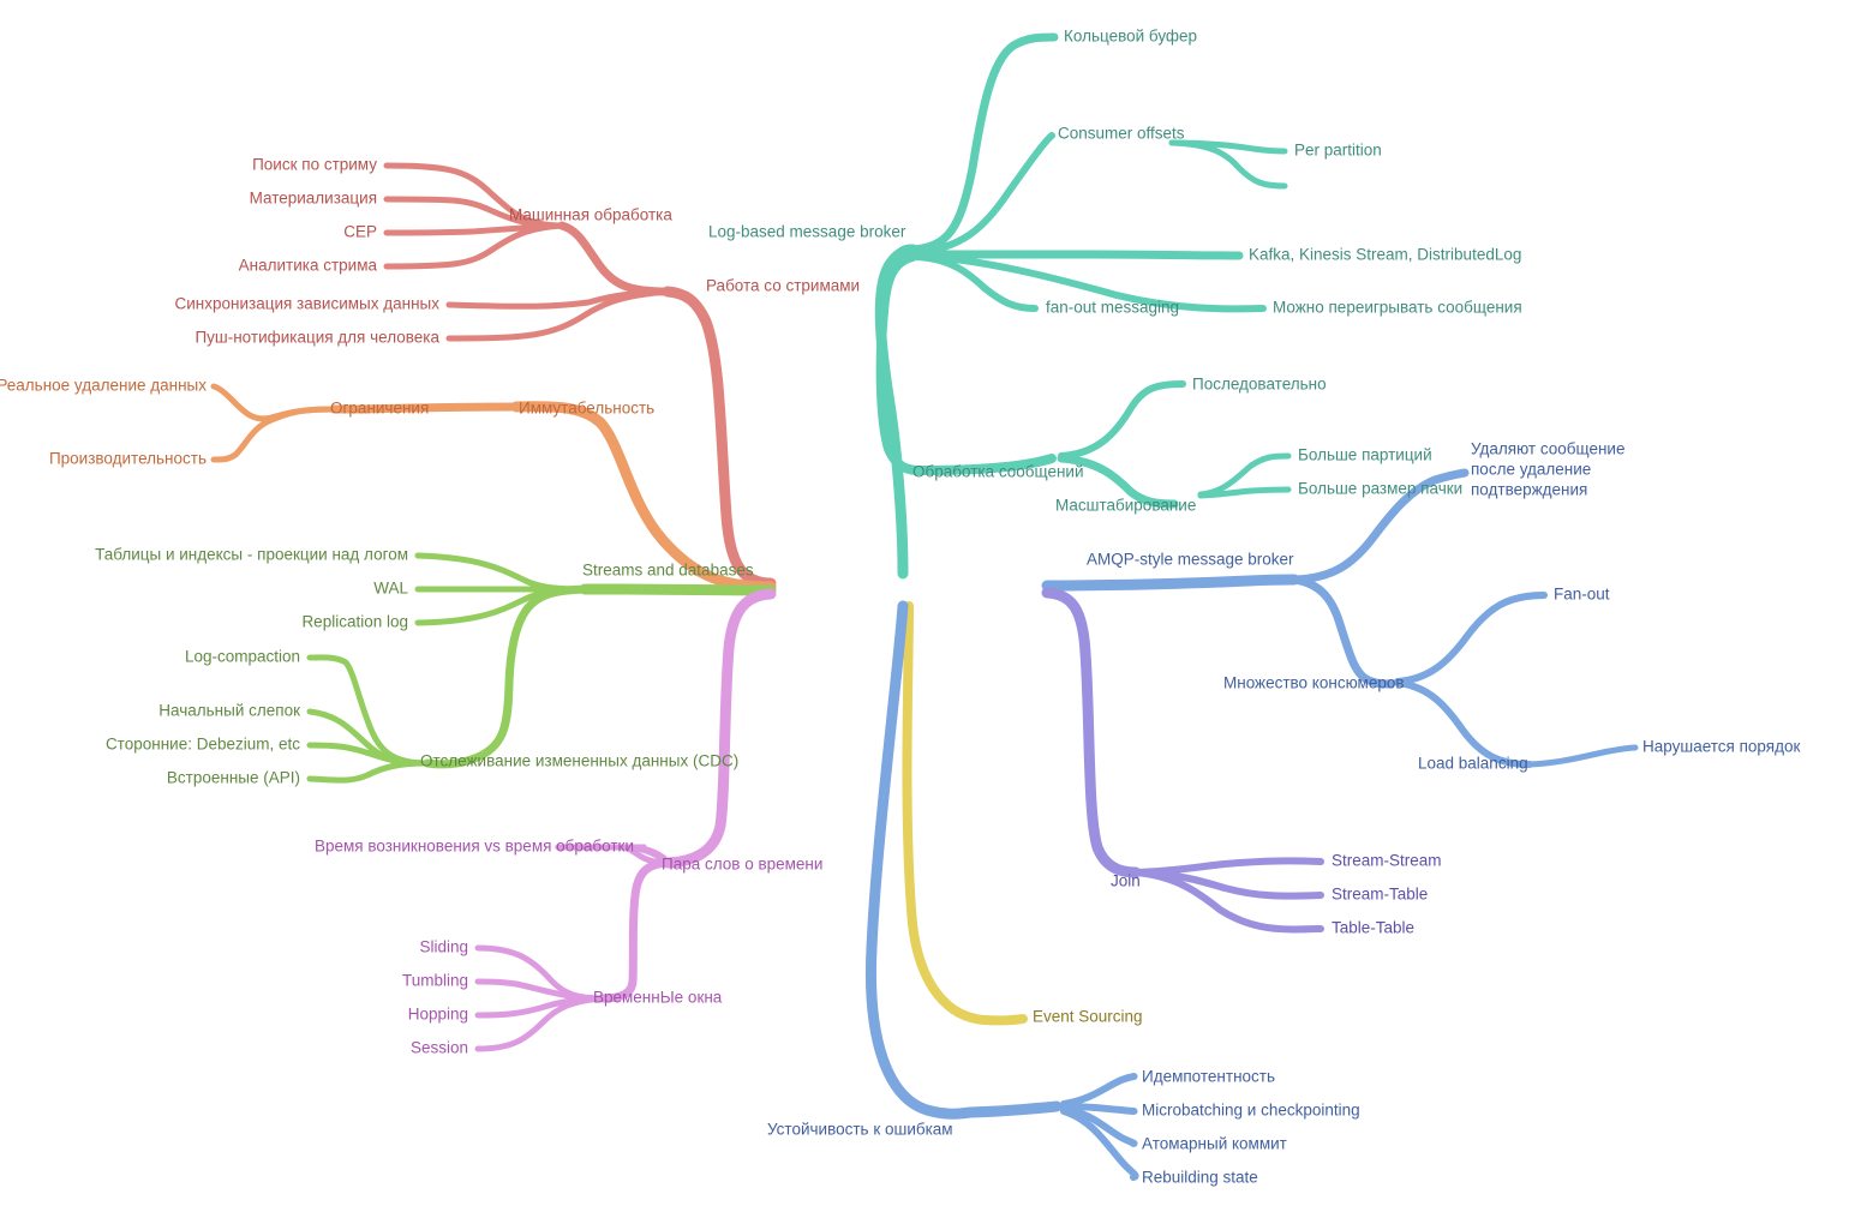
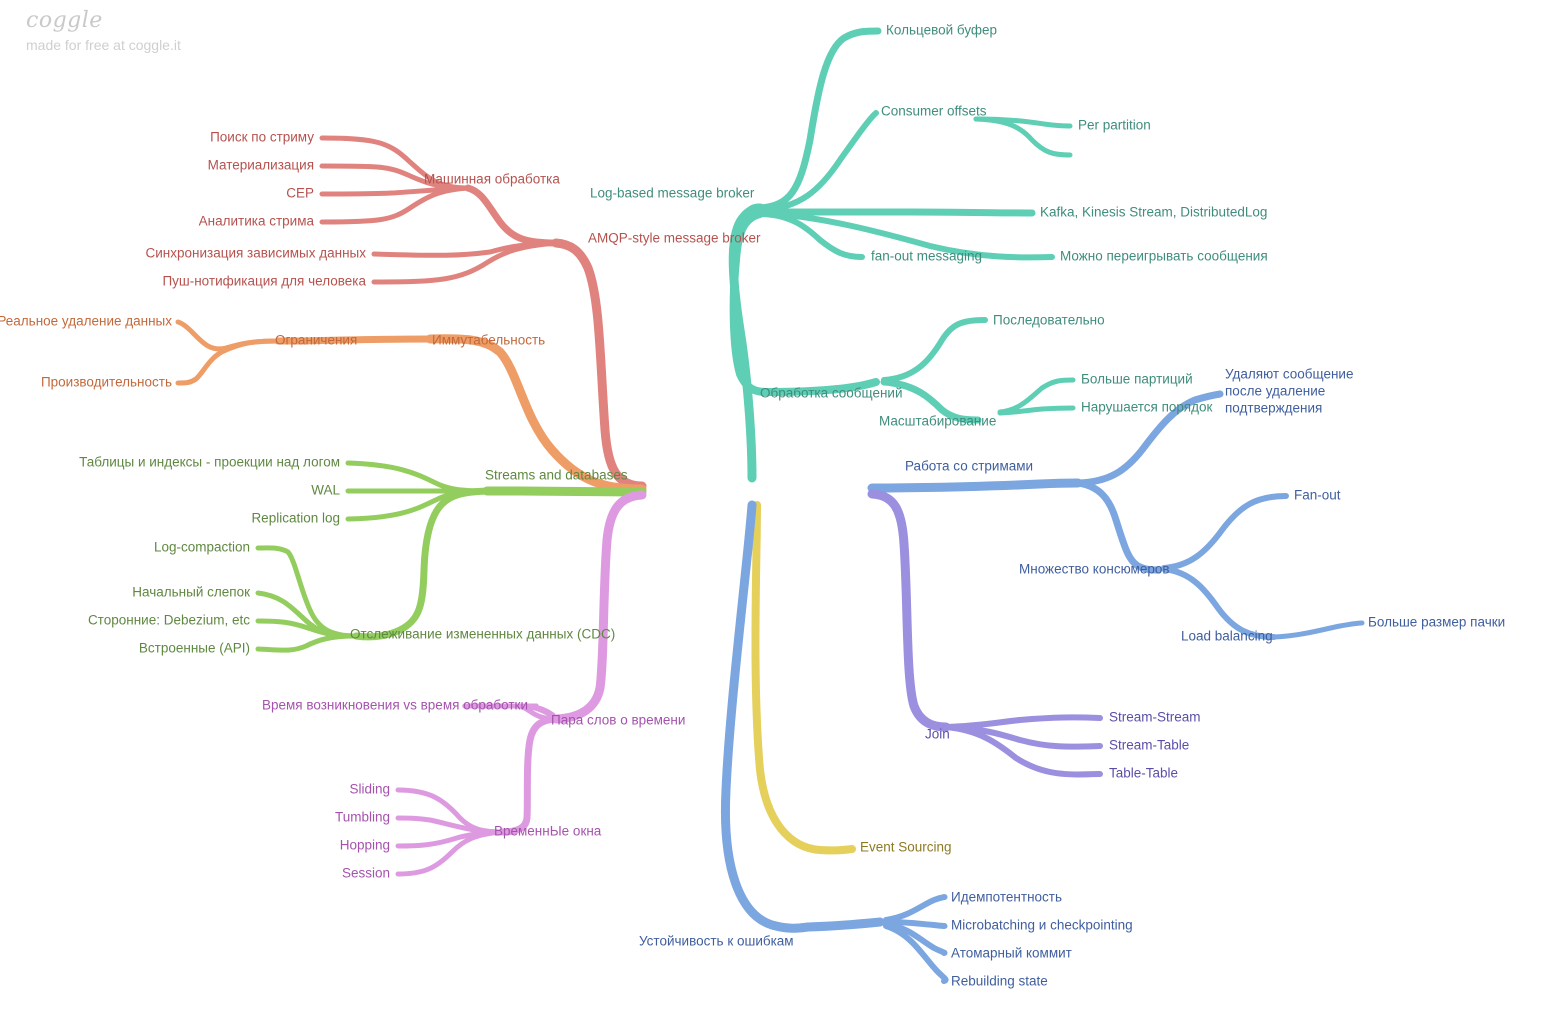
+ coggle
+ made for free at coggle.it
- Работа со стримами
+ AMQP-style message broker
  Машинная обработка
  Поиск по стриму
  Материализация
  CEP
  Аналитика стрима
  Синхронизация зависимых данных
  Пуш-нотификация для человека
  Иммутабельность
  Ограничения
  Реальное удаление данных
  Производительность
  Streams and databases
  Таблицы и индексы - проекции над логом
  WAL
  Replication log
  Отслеживание измененных данных (CDC)
  Log-compaction
  Начальный слепок
  Сторонние: Debezium, etc
  Встроенные (API)
  Пара слов о времени
  Время возникновения vs время обработки
  ВременнЫе окна
  Sliding
  Tumbling
  Hopping
  Session
  Log-based message broker
  Кольцевой буфер
  Consumer offsets
  Per partition
  Kafka, Kinesis Stream, DistributedLog
  fan-out messaging
  Можно переигрывать сообщения
  Обработка сообщений
  Последовательно
  Масштабирование
  Больше партиций
- Больше размер пачки
+ Нарушается порядок
- AMQP-style message broker
+ Работа со стримами
  Удаляют сообщение после удаление подтверждения
  Множество консюмеров
  Fan-out
  Load balancing
- Нарушается порядок
+ Больше размер пачки
  Join
  Stream-Stream
  Stream-Table
  Table-Table
  Event Sourcing
  Устойчивость к ошибкам
  Идемпотентность
  Microbatching и checkpointing
  Атомарный коммит
  Rebuilding state
